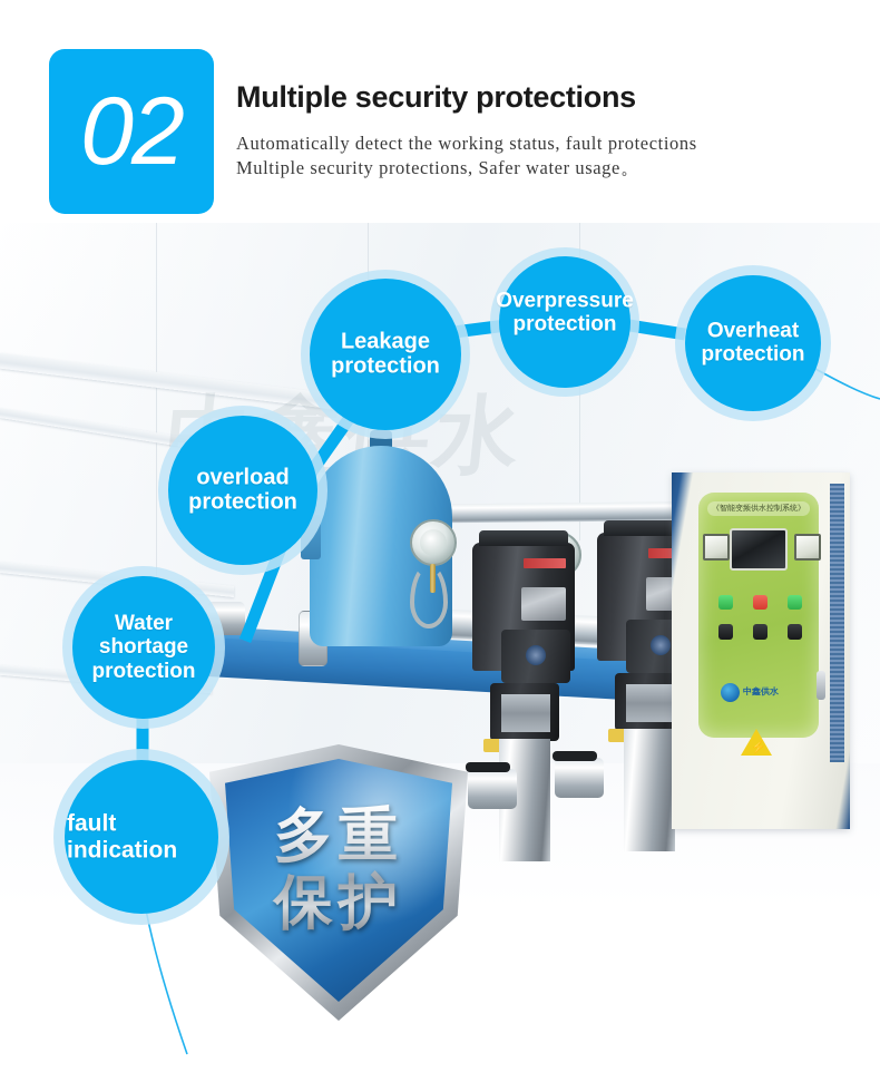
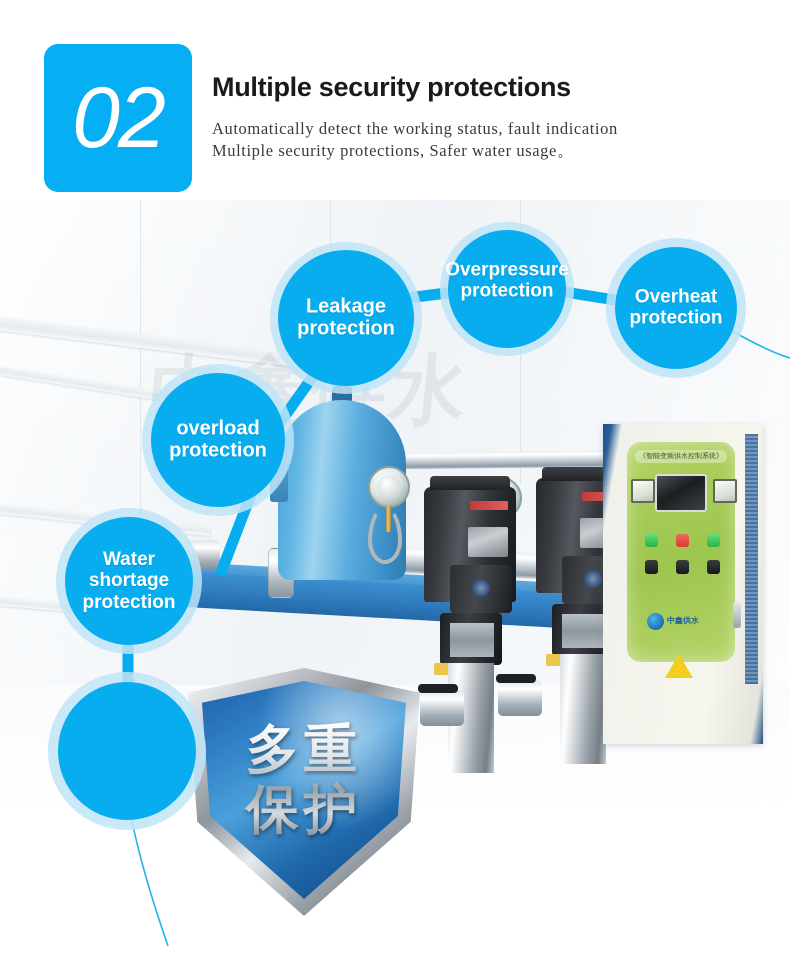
  《智能变频供水控制系统》
  中鑫供水
  ⚡
  多重
  保护
  Leakage
  protection
  Overpressure
  protection
  Overheat
  protection
  overload
  protection
  Water
  shortage
  protection
- fault
- indication
  02
  Multiple security protections
- Automatically detect the working status, fault protections
+ Automatically detect the working status, fault indication
  Multiple security protections, Safer water usage。
